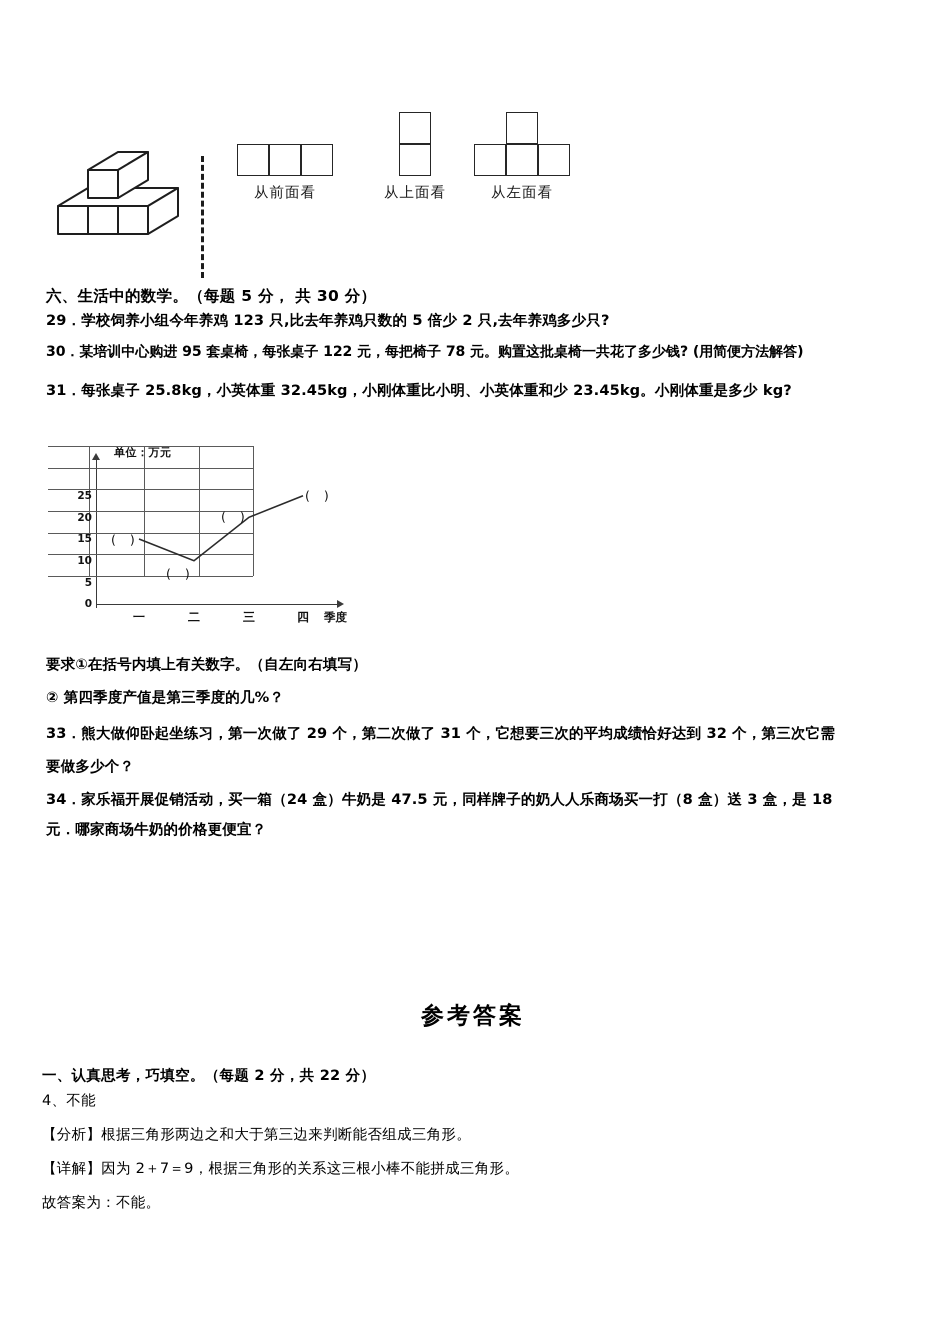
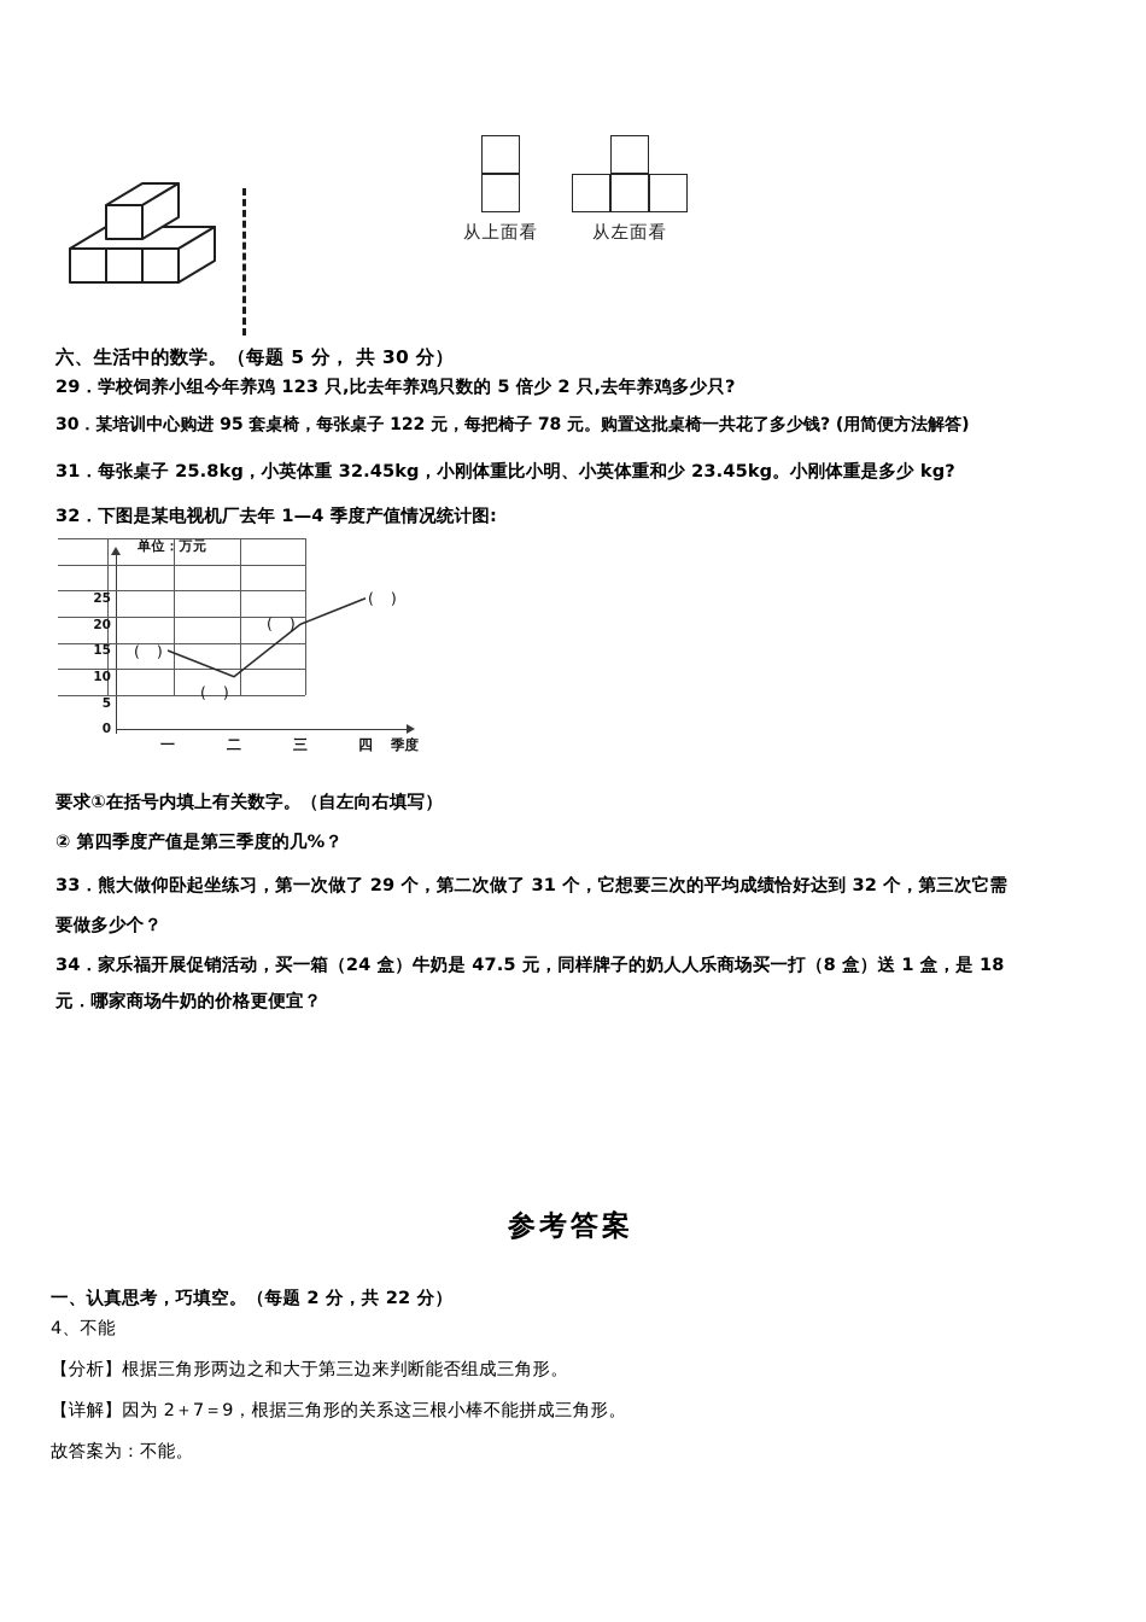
- 从前面看
  从上面看
  从左面看
  六、生活中的数学。（每题 5 分， 共 30 分）
  29．学校饲养小组今年养鸡 123 只,比去年养鸡只数的 5 倍少 2 只,去年养鸡多少只?
  30．某培训中心购进 95 套桌椅，每张桌子 122 元，每把椅子 78 元。购置这批桌椅一共花了多少钱? (用简便方法解答)
  31．每张桌子 25.8kg，小英体重 32.45kg，小刚体重比小明、小英体重和少 23.45kg。小刚体重是多少 kg?
+ 32．下图是某电视机厂去年 1—4 季度产值情况统计图:
  单位：万元
  0
  5
  10
  15
  20
  25
  一
  二
  三
  四
  季度
  ( )
  ( )
  ( )
  ( )
  要求①在括号内填上有关数字。（自左向右填写）
  ② 第四季度产值是第三季度的几%？
  33．熊大做仰卧起坐练习，第一次做了 29 个，第二次做了 31 个，它想要三次的平均成绩恰好达到 32 个，第三次它需
  要做多少个？
- 34．家乐福开展促销活动，买一箱（24 盒）牛奶是 47.5 元，同样牌子的奶人人乐商场买一打（8 盒）送 3 盒，是 18
+ 34．家乐福开展促销活动，买一箱（24 盒）牛奶是 47.5 元，同样牌子的奶人人乐商场买一打（8 盒）送 1 盒，是 18
  元．哪家商场牛奶的价格更便宜？
  参考答案
  一、认真思考，巧填空。（每题 2 分，共 22 分）
  4、不能
  【分析】根据三角形两边之和大于第三边来判断能否组成三角形。
  【详解】因为 2＋7＝9，根据三角形的关系这三根小棒不能拼成三角形。
  故答案为：不能。
